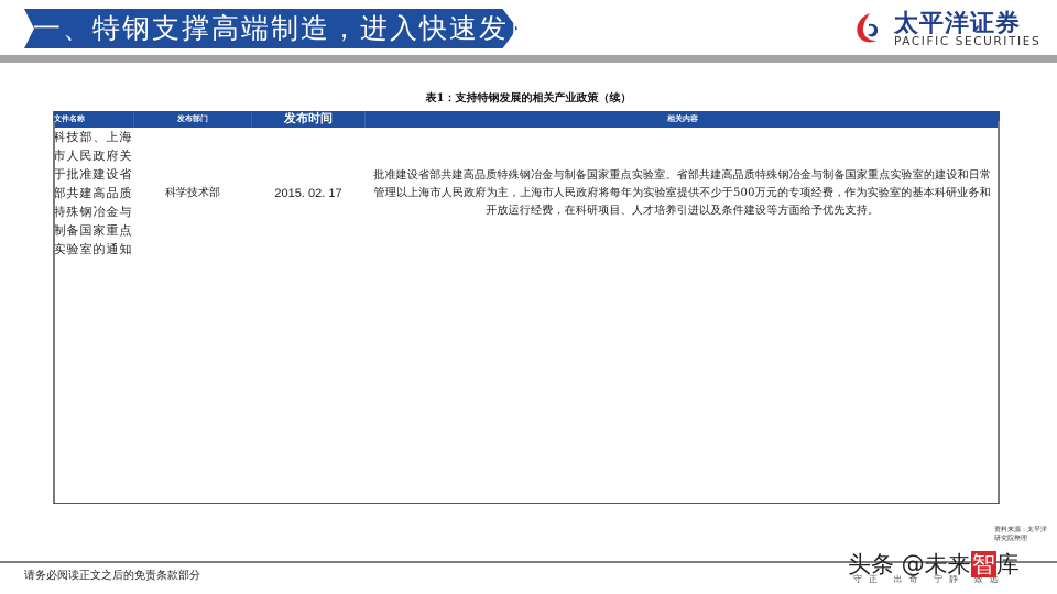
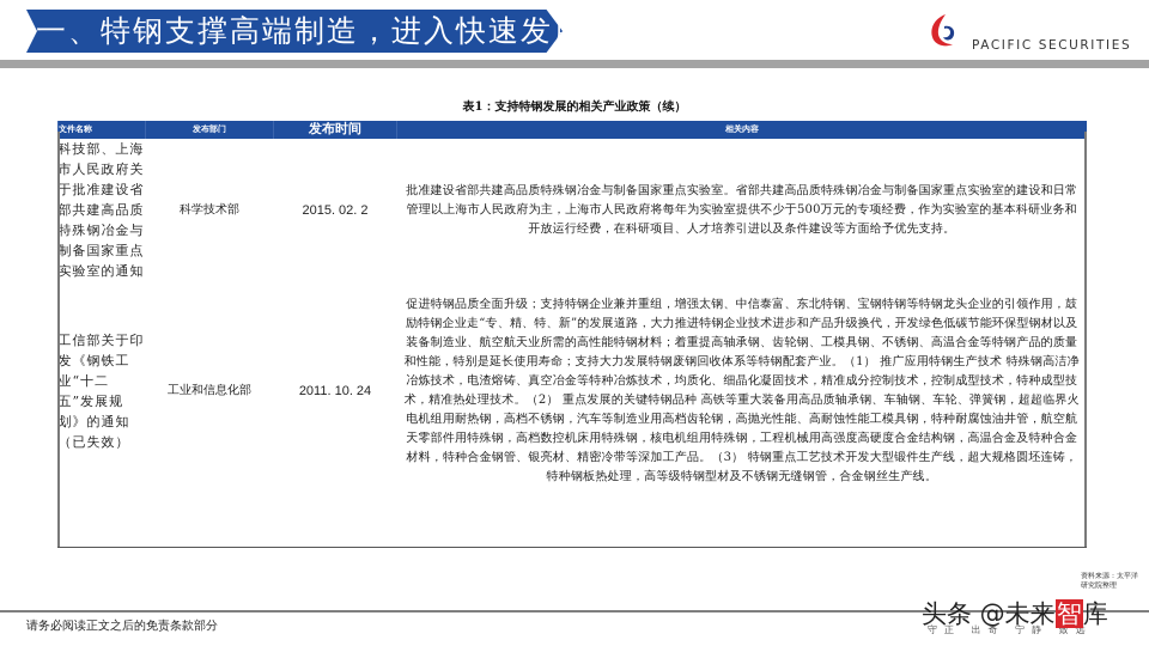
  一、特钢支撑高端制造，进入快速发展期
- 太平洋证券
  PACIFIC SECURITIES
  表1：支持特钢发展的相关产业政策（续）
  文件名称	发布部门	发布时间	相关内容
- 科技部、上海市人民政府关于批准建设省部共建高品质特殊钢冶金与制备国家重点实验室的通知	科学技术部	2015. 02. 17	批准建设省部共建高品质特殊钢冶金与制备国家重点实验室。省部共建高品质特殊钢冶金与制备国家重点实验室的建设和日常管理以上海市人民政府为主，上海市人民政府将每年为实验室提供不少于500万元的专项经费，作为实验室的基本科研业务和开放运行经费，在科研项目、人才培养引进以及条件建设等方面给予优先支持。
+ 科技部、上海市人民政府关于批准建设省部共建高品质特殊钢冶金与制备国家重点实验室的通知	科学技术部	2015. 02. 2	批准建设省部共建高品质特殊钢冶金与制备国家重点实验室。省部共建高品质特殊钢冶金与制备国家重点实验室的建设和日常管理以上海市人民政府为主，上海市人民政府将每年为实验室提供不少于500万元的专项经费，作为实验室的基本科研业务和开放运行经费，在科研项目、人才培养引进以及条件建设等方面给予优先支持。
+ 工信部关于印发《钢铁工业“十二五”发展规划》的通知（已失效）	工业和信息化部	2011. 10. 24	促进特钢品质全面升级；支持特钢企业兼并重组，增强太钢、中信泰富、东北特钢、宝钢特钢等特钢龙头企业的引领作用，鼓励特钢企业走“专、精、特、新”的发展道路，大力推进特钢企业技术进步和产品升级换代，开发绿色低碳节能环保型钢材以及装备制造业、航空航天业所需的高性能特钢材料；着重提高轴承钢、齿轮钢、工模具钢、不锈钢、高温合金等特钢产品的质量和性能，特别是延长使用寿命；支持大力发展特钢废钢回收体系等特钢配套产业。（1） 推广应用特钢生产技术 特殊钢高洁净冶炼技术，电渣熔铸、真空冶金等特种冶炼技术，均质化、细晶化凝固技术，精准成分控制技术，控制成型技术，特种成型技术，精准热处理技术。（2） 重点发展的关键特钢品种 高铁等重大装备用高品质轴承钢、车轴钢、车轮、弹簧钢，超超临界火电机组用耐热钢，高档不锈钢，汽车等制造业用高档齿轮钢，高抛光性能、高耐蚀性能工模具钢，特种耐腐蚀油井管，航空航天零部件用特殊钢，高档数控机床用特殊钢，核电机组用特殊钢，工程机械用高强度高硬度合金结构钢，高温合金及特种合金材料，特种合金钢管、银亮材、精密冷带等深加工产品。（3） 特钢重点工艺技术开发大型锻件生产线，超大规格圆坯连铸，特种钢板热处理，高等级特钢型材及不锈钢无缝钢管，合金钢丝生产线。
  请务必阅读正文之后的免责条款部分
  守正 出奇 宁静 致远
  头条 @未来智库
